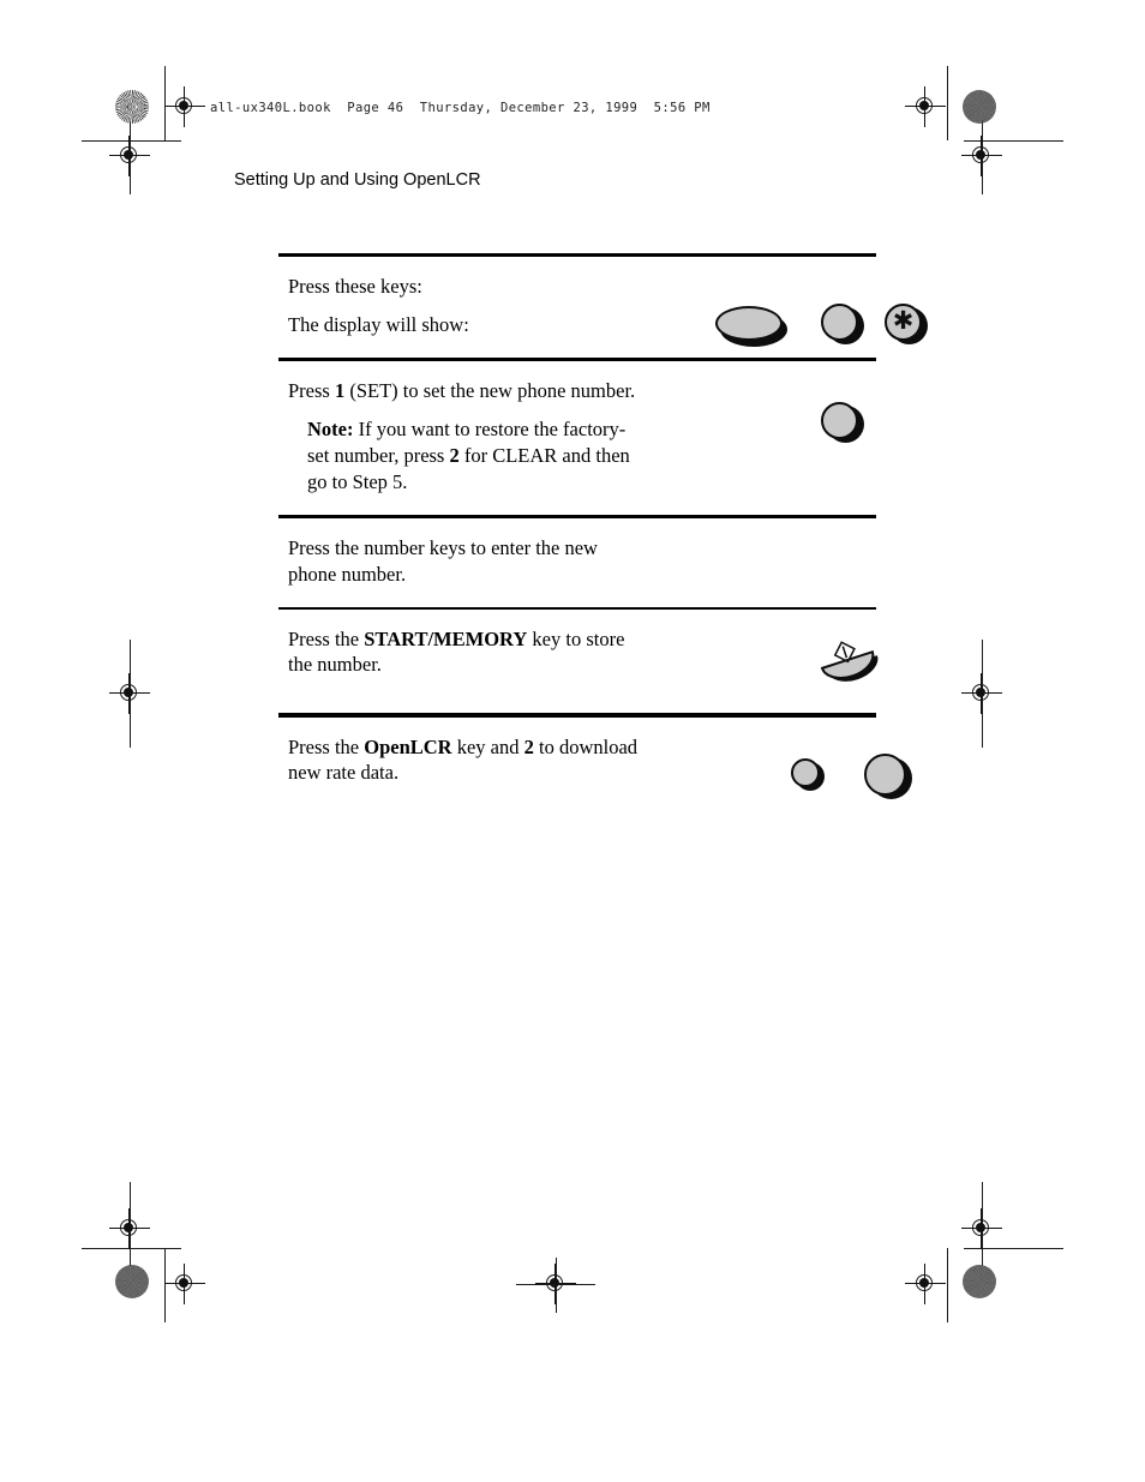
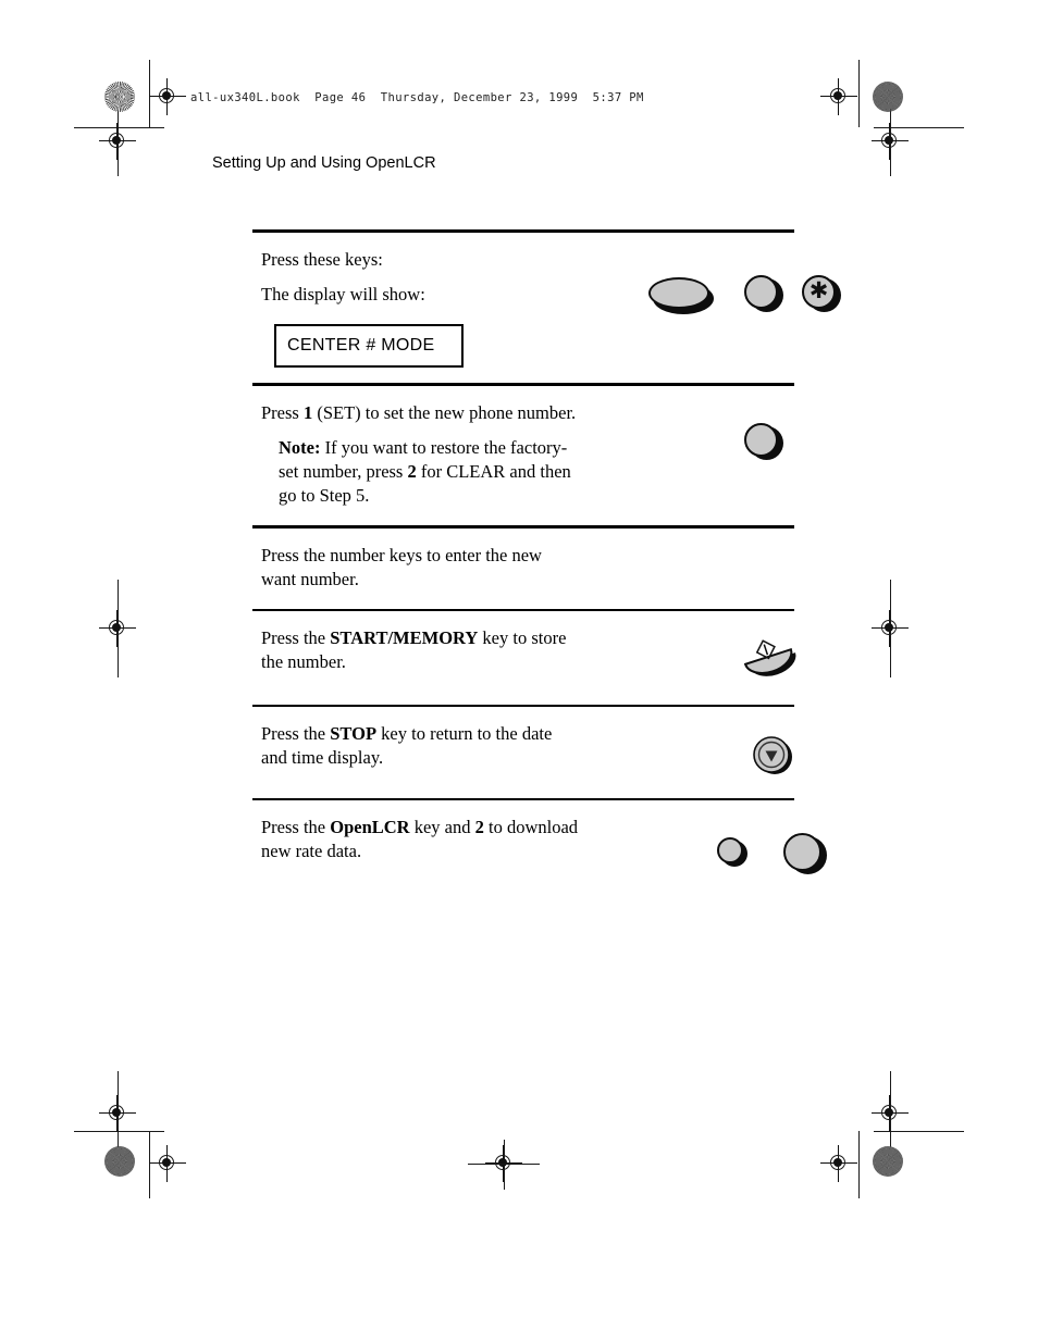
- all-ux340L.book Page 46 Thursday, December 23, 1999 5:56 PM
+ all-ux340L.book Page 46 Thursday, December 23, 1999 5:37 PM
  Setting Up and Using OpenLCR
  Press these keys:
  The display will show:
+ CENTER # MODE
  ✱
  Press 1 (SET) to set the new phone number.
  Note: If you want to restore the factory-set number, press 2 for CLEAR and then go to Step 5.
- Press the number keys to enter the new phone number.
+ Press the number keys to enter the new want number.
  Press the START/MEMORY key to store the number.
+ Press the STOP key to return to the date and time display.
  Press the OpenLCR key and 2 to download new rate data.
